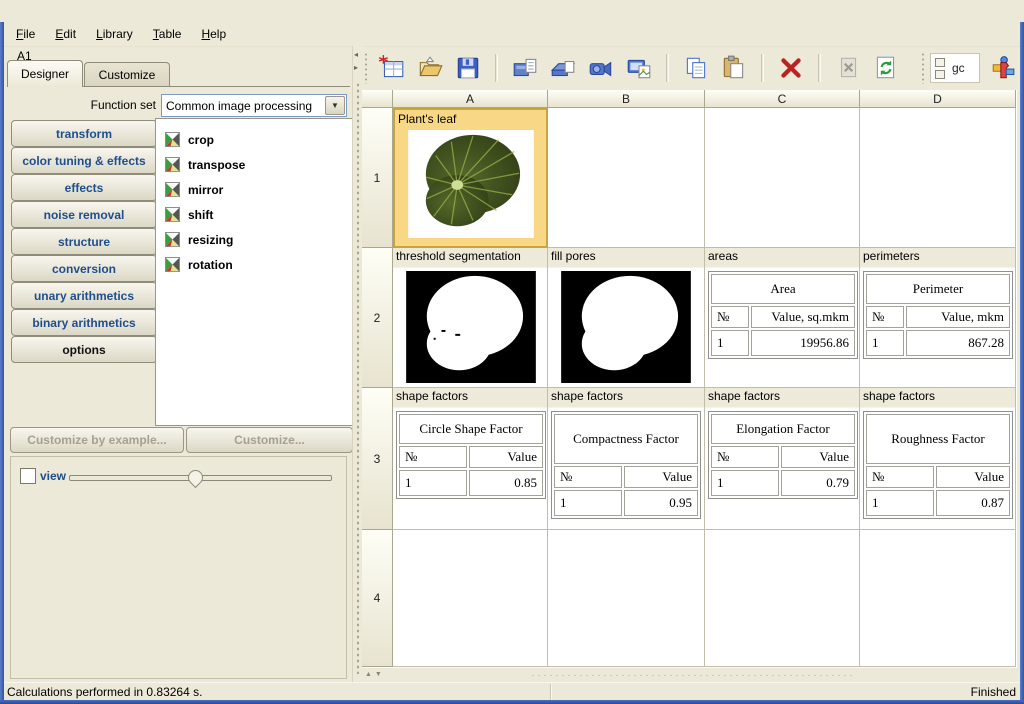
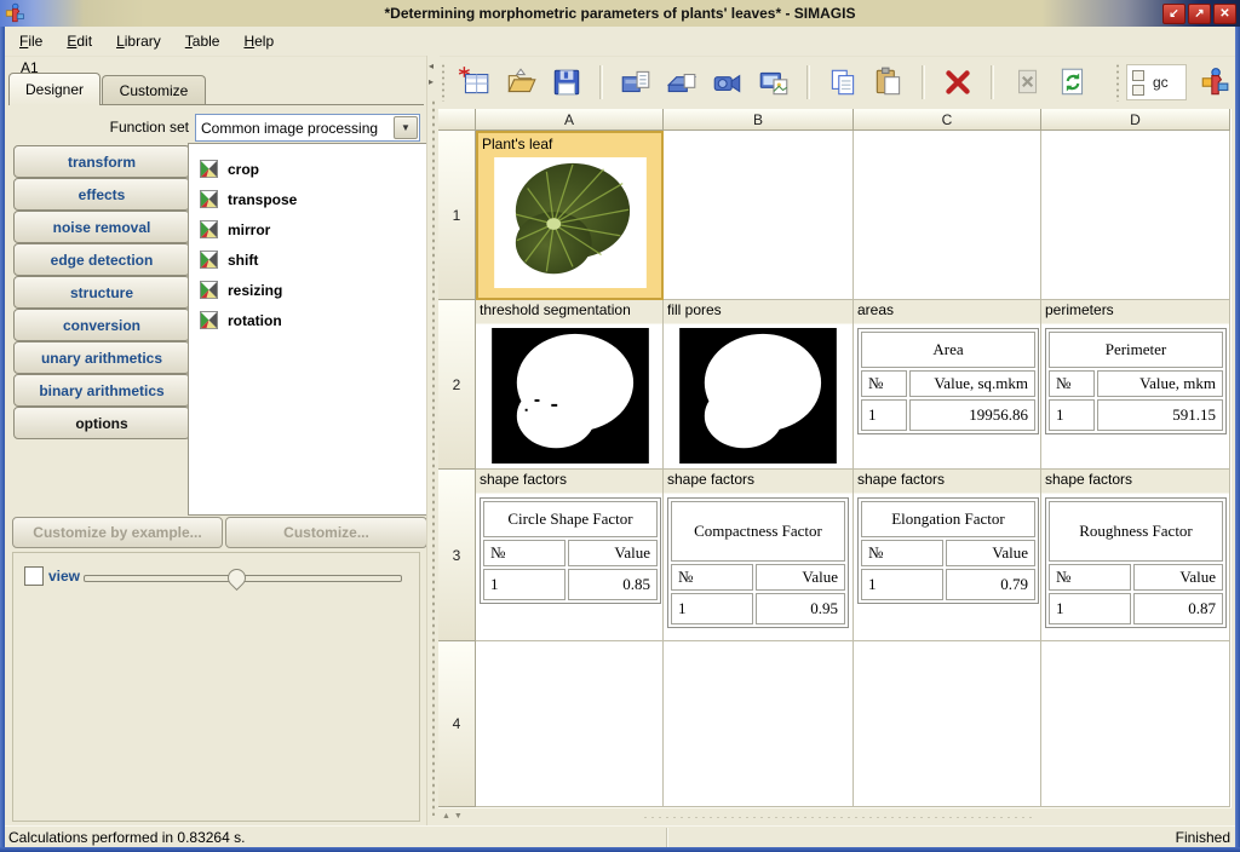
+ *Determining morphometric parameters of plants' leaves* - SIMAGIS
+ ↙
+ ↗
+ ✕
  File
  Edit
  Library
  Table
  Help
  A1
  Designer
  Customize
  Function set
  Common image processing
  ▼
  transform
- color tuning & effects
  effects
  noise removal
+ edge detection
  structure
  conversion
  unary arithmetics
  binary arithmetics
  options
  crop
  transpose
  mirror
  shift
  resizing
  rotation
  Customize by example...
  Customize...
  view
  ◂
  ▸
  gc
  A
  B
  C
  D
  1
  2
  3
  4
  Plant's leaf
  threshold segmentation
  fill pores
  areas
  Area
  №	Value, sq.mkm
  1	19956.86
  perimeters
  Perimeter
  №	Value, mkm
- 1	867.28
+ 1	591.15
  shape factors
  Circle Shape Factor
  №	Value
  1	0.85
  shape factors
  Compactness Factor
  №	Value
  1	0.95
  shape factors
  Elongation Factor
  №	Value
  1	0.79
  shape factors
  Roughness Factor
  №	Value
  1	0.87
  Calculations performed in 0.83264 s.
  Finished
